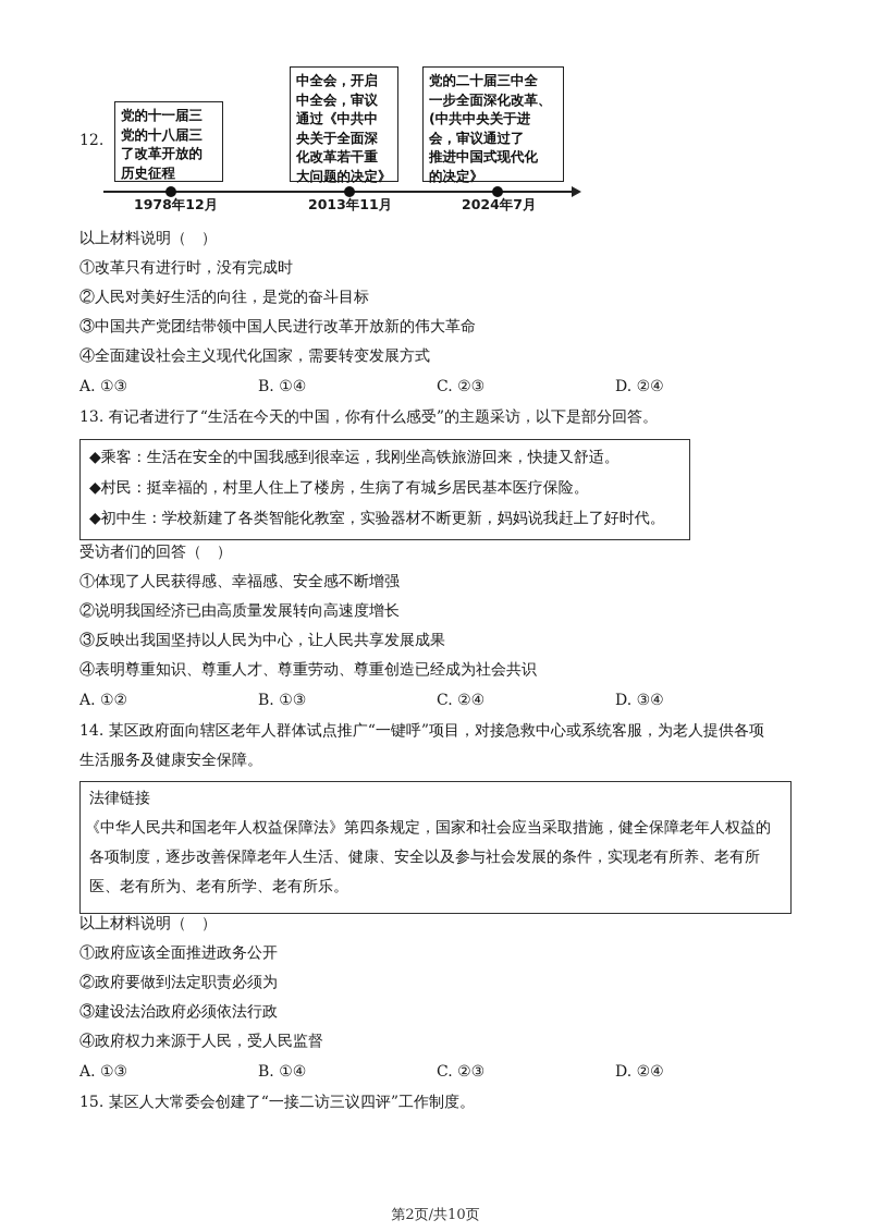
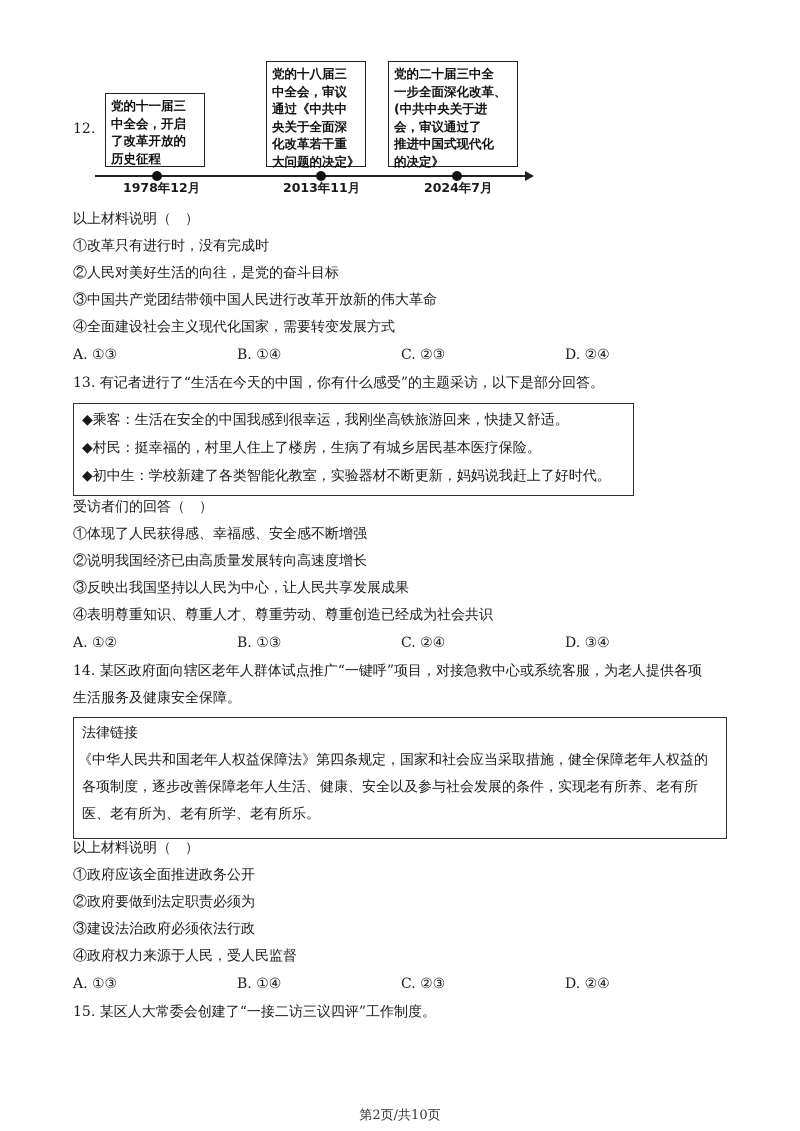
  12.
  党的十一届三
- 党的十八届三
+ 中全会，开启
  了改革开放的
  历史征程
- 中全会，开启
+ 党的十八届三
  中全会，审议
  通过《中共中
  央关于全面深
  化改革若干重
  大问题的决定》
  党的二十届三中全
  一步全面深化改革、
  (中共中央关于进
  会，审议通过了
  推进中国式现代化
  的决定》
  1978年12月
  2013年11月
  2024年7月
  以上材料说明（ ）
  ①改革只有进行时，没有完成时
  ②人民对美好生活的向往，是党的奋斗目标
  ③中国共产党团结带领中国人民进行改革开放新的伟大革命
  ④全面建设社会主义现代化国家，需要转变发展方式
  A. ①③
  B. ①④
  C. ②③
  D. ②④
  13. 有记者进行了“生活在今天的中国，你有什么感受”的主题采访，以下是部分回答。
  ◆乘客：生活在安全的中国我感到很幸运，我刚坐高铁旅游回来，快捷又舒适。
  ◆村民：挺幸福的，村里人住上了楼房，生病了有城乡居民基本医疗保险。
  ◆初中生：学校新建了各类智能化教室，实验器材不断更新，妈妈说我赶上了好时代。
  受访者们的回答（ ）
  ①体现了人民获得感、幸福感、安全感不断增强
  ②说明我国经济已由高质量发展转向高速度增长
  ③反映出我国坚持以人民为中心，让人民共享发展成果
  ④表明尊重知识、尊重人才、尊重劳动、尊重创造已经成为社会共识
  A. ①②
  B. ①③
  C. ②④
  D. ③④
  14. 某区政府面向辖区老年人群体试点推广“一键呼”项目，对接急救中心或系统客服，为老人提供各项
  生活服务及健康安全保障。
  法律链接
  《中华人民共和国老年人权益保障法》第四条规定，国家和社会应当采取措施，健全保障老年人权益的
  各项制度，逐步改善保障老年人生活、健康、安全以及参与社会发展的条件，实现老有所养、老有所
  医、老有所为、老有所学、老有所乐。
  以上材料说明（ ）
  ①政府应该全面推进政务公开
  ②政府要做到法定职责必须为
  ③建设法治政府必须依法行政
  ④政府权力来源于人民，受人民监督
  A. ①③
  B. ①④
  C. ②③
  D. ②④
  15. 某区人大常委会创建了“一接二访三议四评”工作制度。
  第2页/共10页
